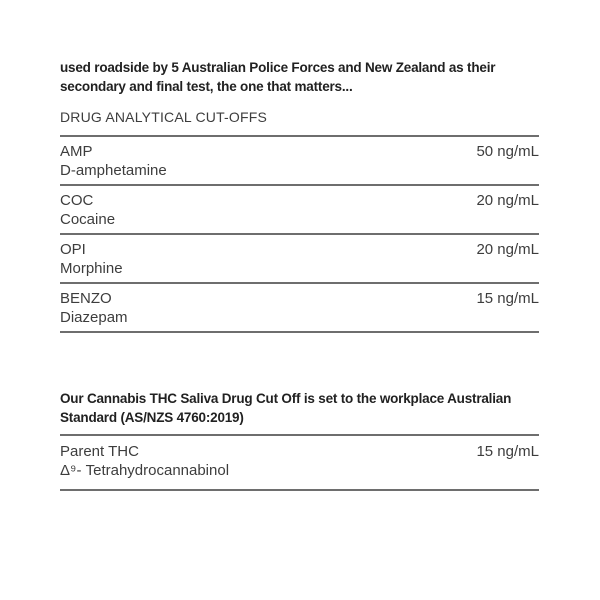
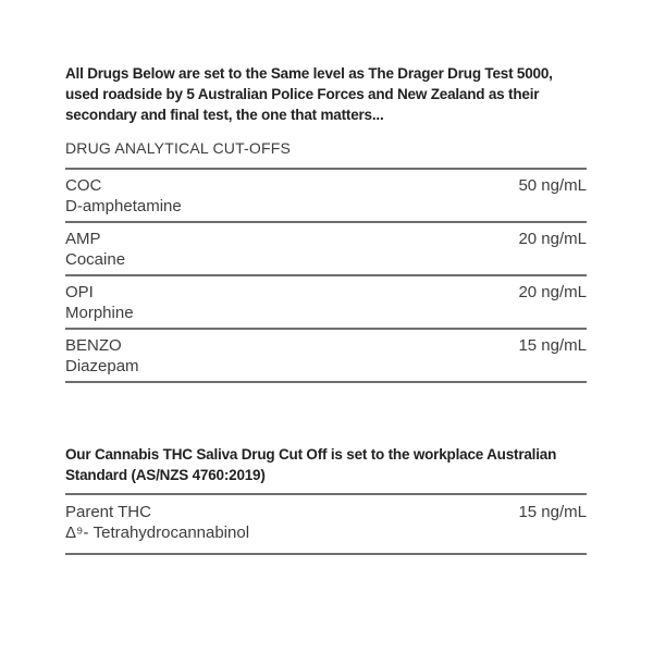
+ All Drugs Below are set to the Same level as The Drager Drug Test 5000,
  used roadside by 5 Australian Police Forces and New Zealand as their
  secondary and final test, the one that matters...
  DRUG ANALYTICAL CUT-OFFS
- AMP
+ COC
  D-amphetamine
  50 ng/mL
- COC
+ AMP
  Cocaine
  20 ng/mL
  OPI
  Morphine
  20 ng/mL
  BENZO
  Diazepam
  15 ng/mL
  Our Cannabis THC Saliva Drug Cut Off is set to the workplace Australian
  Standard (AS/NZS 4760:2019)
  Parent THC
  Δ⁹- Tetrahydrocannabinol
  15 ng/mL
